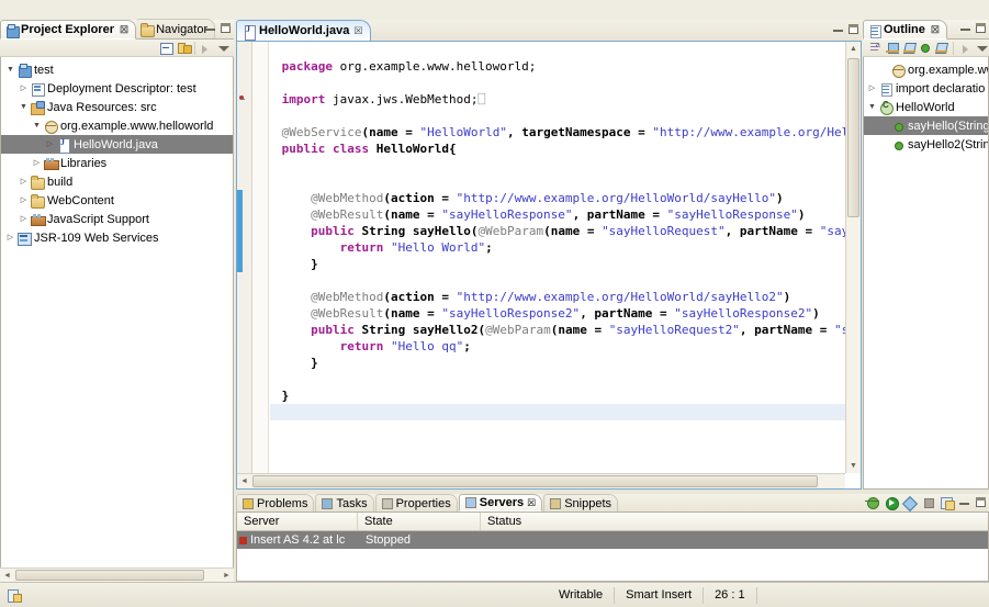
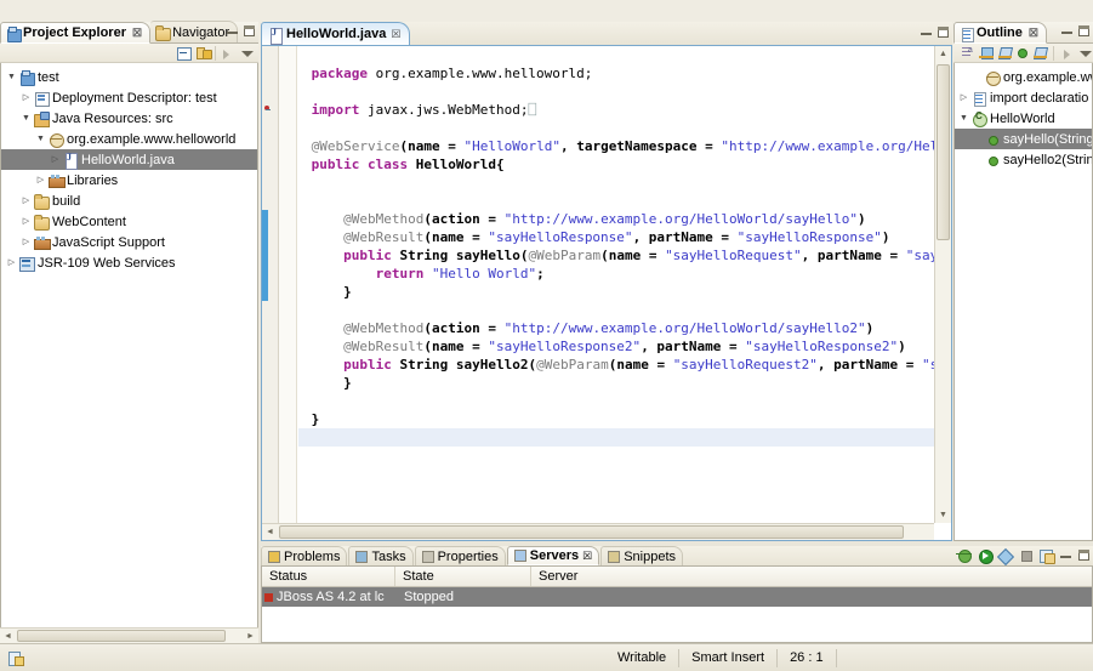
  Project Explorer
  ☒
  Navigator
  test
  Deployment Descriptor: test
  Java Resources: src
  org.example.www.helloworld
  HelloWorld.java
  Libraries
  build
  WebContent
  JavaScript Support
  JSR-109 Web Services
  HelloWorld.java
  ☒
  package org.example.www.helloworld;
  import javax.jws.WebMethod;⎕
  @WebService(name = "HelloWorld", targetNamespace = "http://www.example.org/He
  public class HelloWorld{
  @WebMethod(action = "http://www.example.org/HelloWorld/sayHello")
  @WebResult(name = "sayHelloResponse", partName = "sayHelloResponse")
  public String sayHello(@WebParam(name = "sayHelloRequest", partName = "sa
  return "Hello World";
  }
  @WebMethod(action = "http://www.example.org/HelloWorld/sayHello2")
  @WebResult(name = "sayHelloResponse2", partName = "sayHelloResponse2")
  public String sayHello2(@WebParam(name = "sayHelloRequest2", partName = "
- return "Hello qq";
  }
  }
  Outline
  ☒
  org.example.w
  import declaratio
  HelloWorld
  sayHello(String
  sayHello2(Strin
  Problems
  Tasks
  Properties
  Servers
  ☒
  Snippets
- Server
+ Status
  State
- Status
+ Server
- Insert AS 4.2 at lc
+ JBoss AS 4.2 at lc
  Stopped
  Writable
  Smart Insert
  26 : 1
